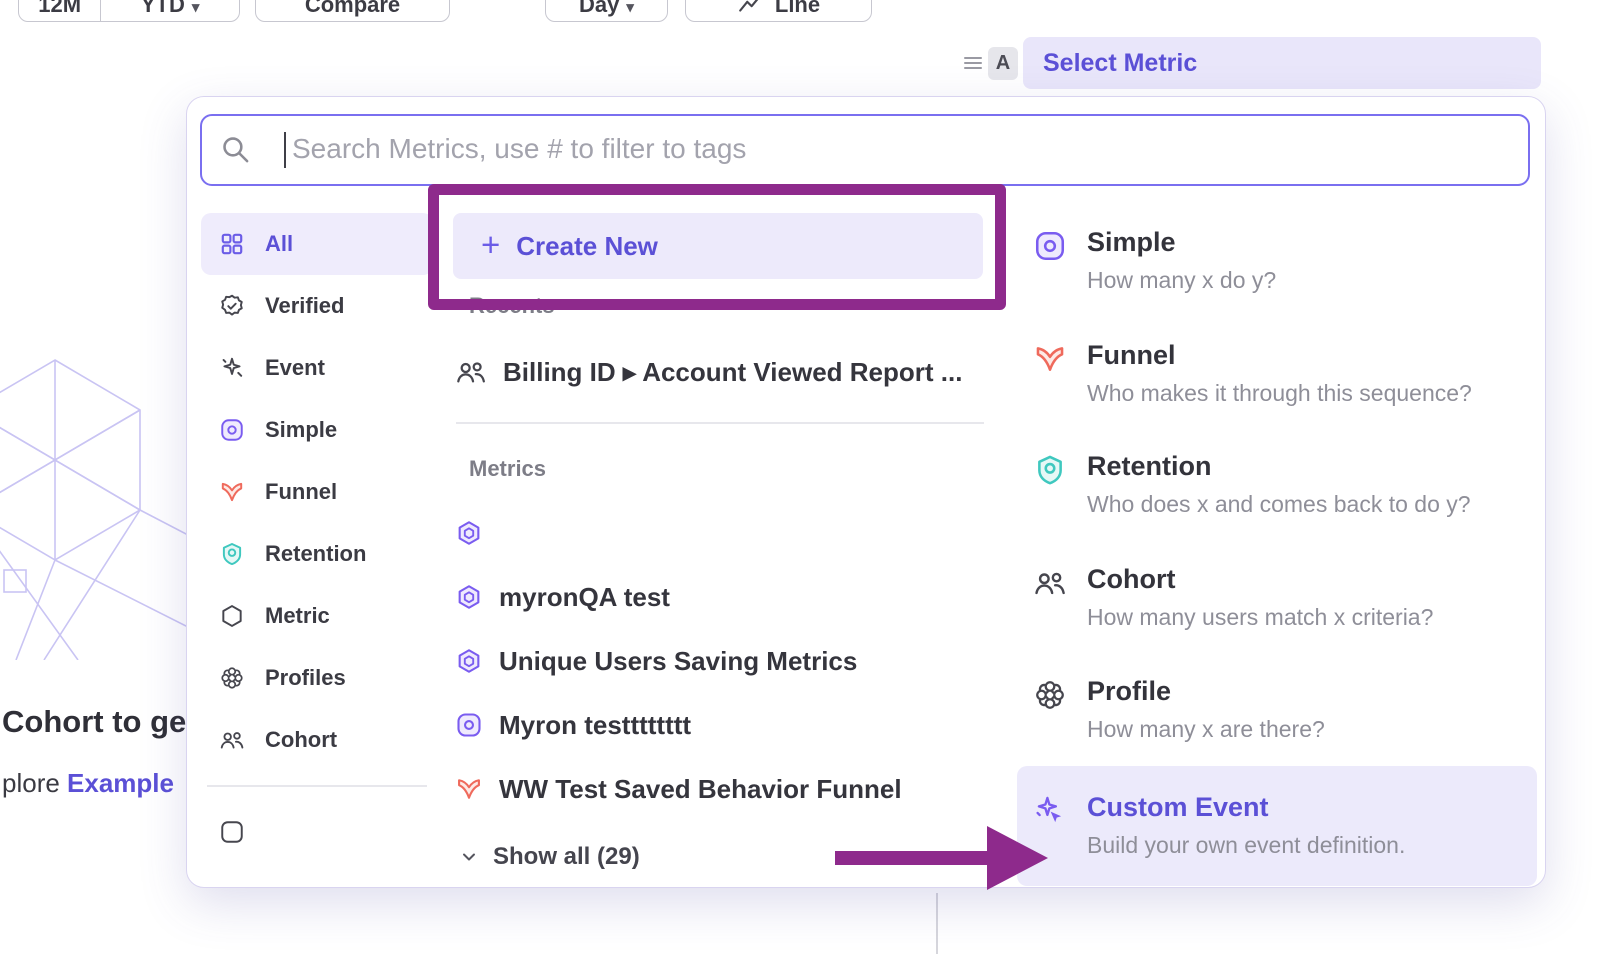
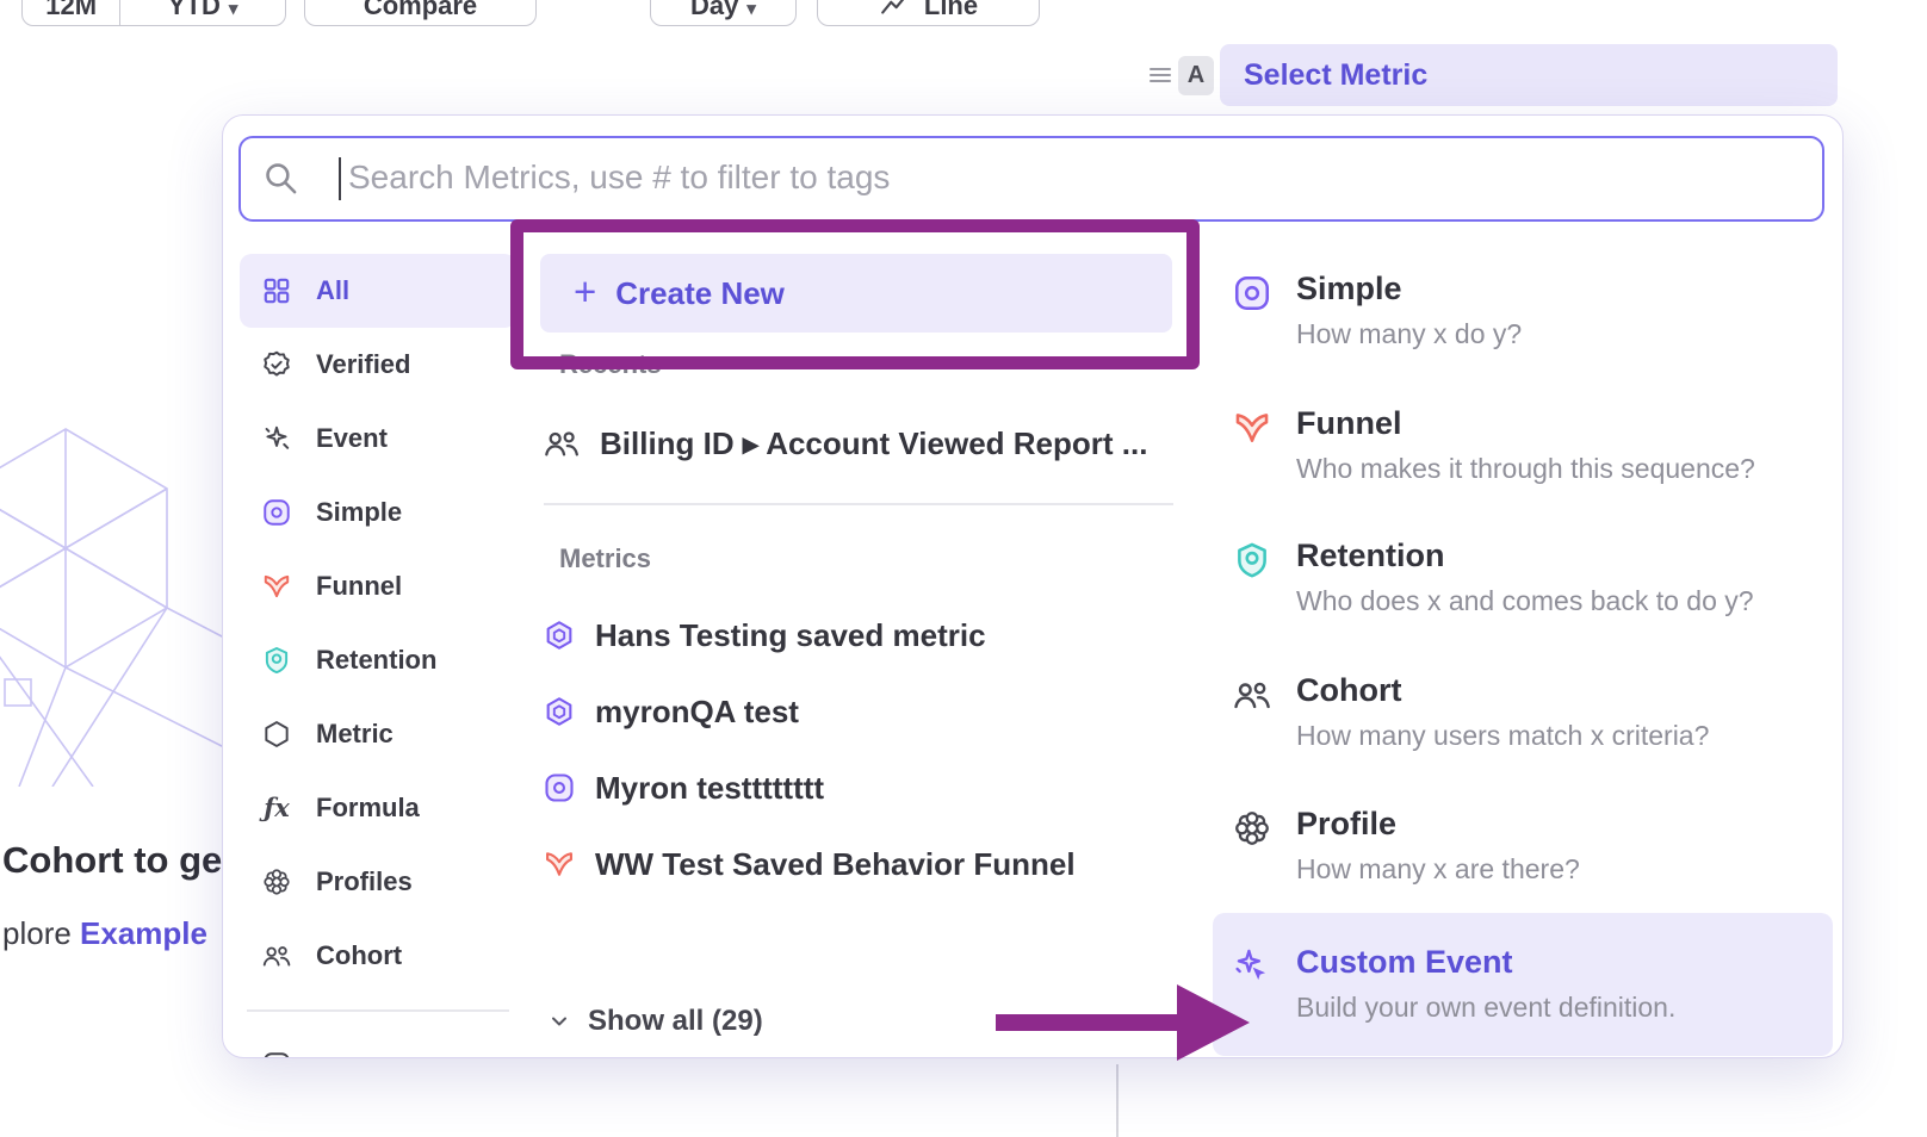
  12M
  YTD
  ▾
  Compare
  Day
  ▾
  Line
  A
  Select Metric
  Cohort to ge
  plore Example
  Search Metrics, use # to filter to tags
  All
  Verified
  Event
  Simple
  Funnel
  Retention
  Metric
+ ƒx
+ Formula
  Profiles
  Cohort
  +
  Create New
  Recents
  Billing ID ▸ Account Viewed Report ...
  Metrics
+ Hans Testing saved metric
  myronQA test
- Unique Users Saving Metrics
  Myron testttttttt
  WW Test Saved Behavior Funnel
  Show all (29)
  Simple
  How many x do y?
  Funnel
  Who makes it through this sequence?
  Retention
  Who does x and comes back to do y?
  Cohort
  How many users match x criteria?
  Profile
  How many x are there?
  Custom Event
  Build your own event definition.
